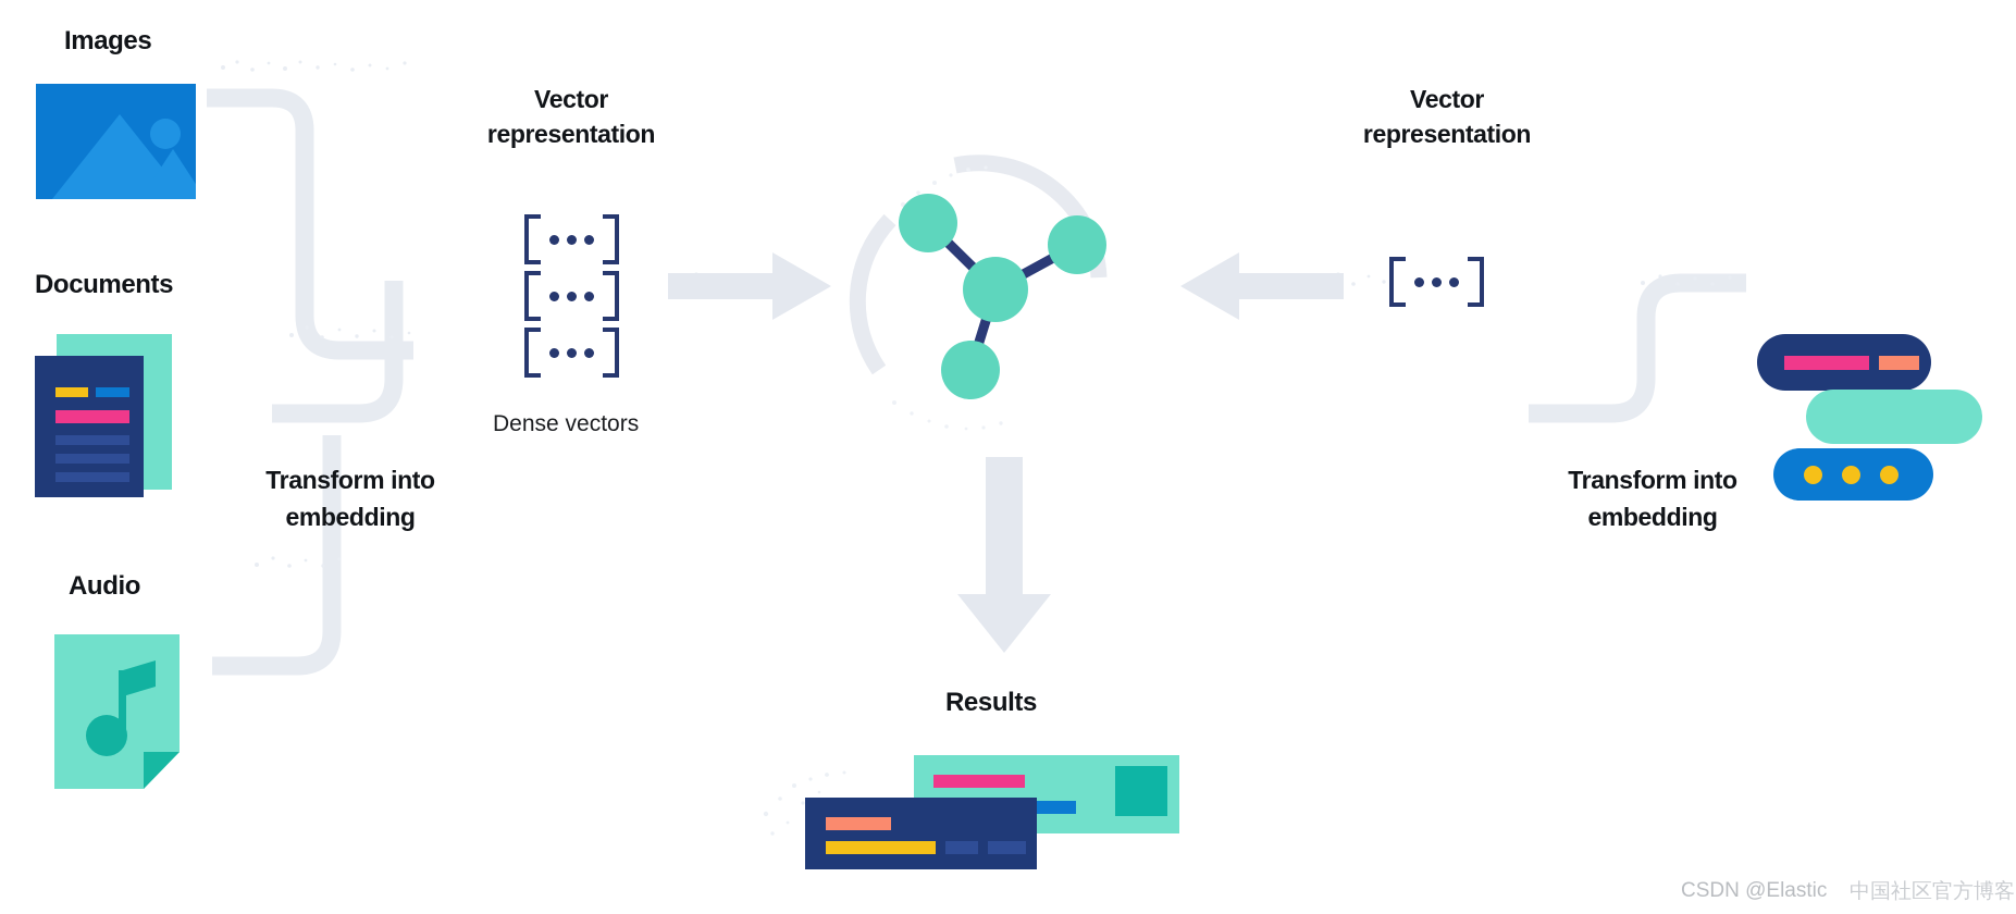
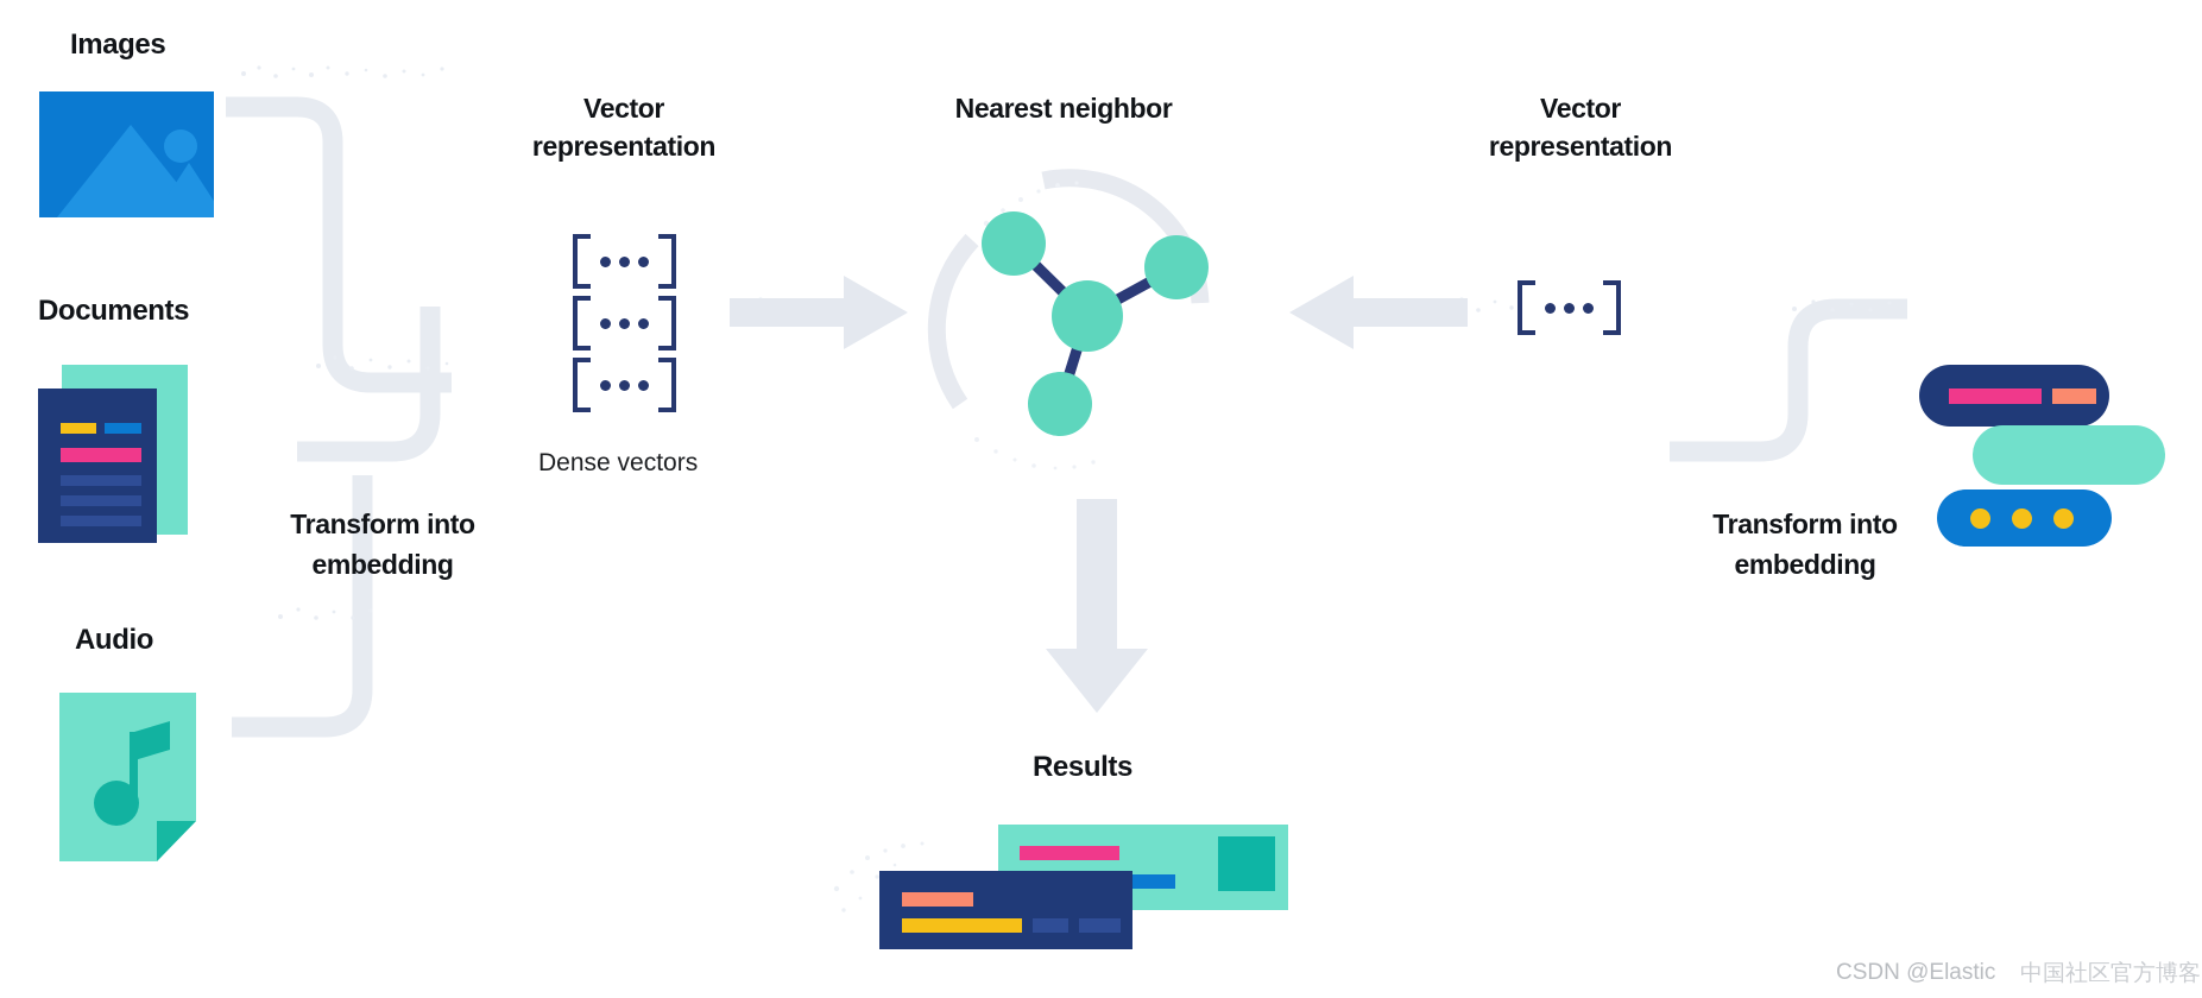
  Images
  Documents
  Audio
  Transform into
  embedding
  Vector
  representation
  Dense vectors
+ Nearest neighbor
  Vector
  representation
  Transform into
  embedding
  Results
  CSDN @Elastic
  中国社区官方博客
